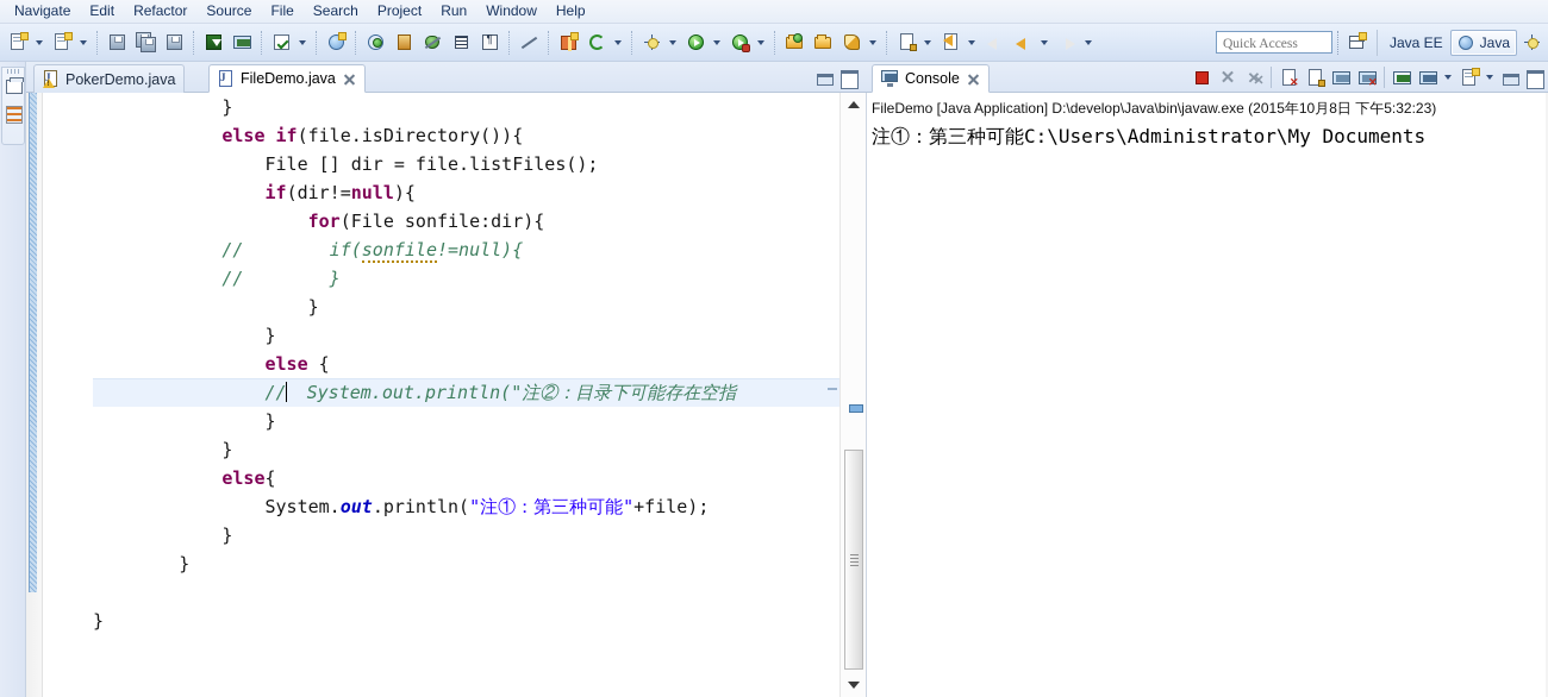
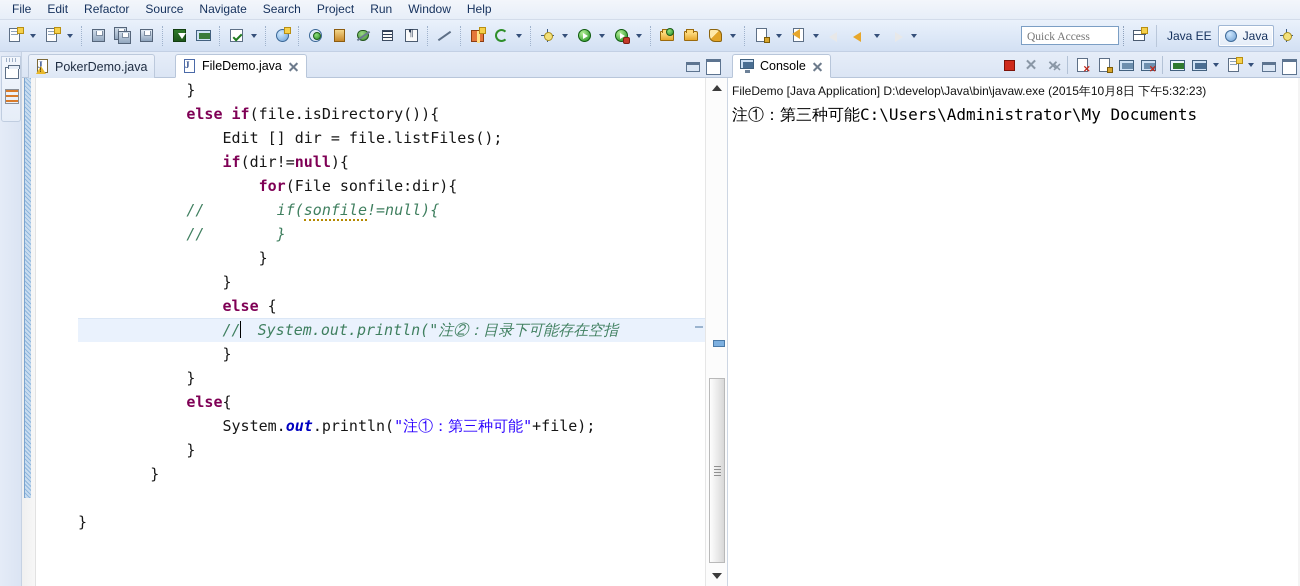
- Navigate
+ File
  Edit
  Refactor
  Source
- File
+ Navigate
  Search
  Project
  Run
  Window
  Help
  Quick Access
  Java EE
  Java
  J
  PokerDemo.java
  J
  FileDemo.java
  }
  else if(file.isDirectory()){
- File [] dir = file.listFiles();
+ Edit [] dir = file.listFiles();
  if(dir!=null){
  for(File sonfile:dir){
  // if(sonfile!=null){
  // }
  }
  }
  else {
  // System.out.println("注②：目录下可能存在空指
  }
  }
  else{
  System.out.println("注①：第三种可能"+file);
  }
  }
  }
  Console
  ✕
  ✕
  ✕
  ✕
  ✕
  FileDemo [Java Application] D:\develop\Java\bin\javaw.exe (2015年10月8日 下午5:32:23)
  注①：第三种可能C:\Users\Administrator\My Documents
